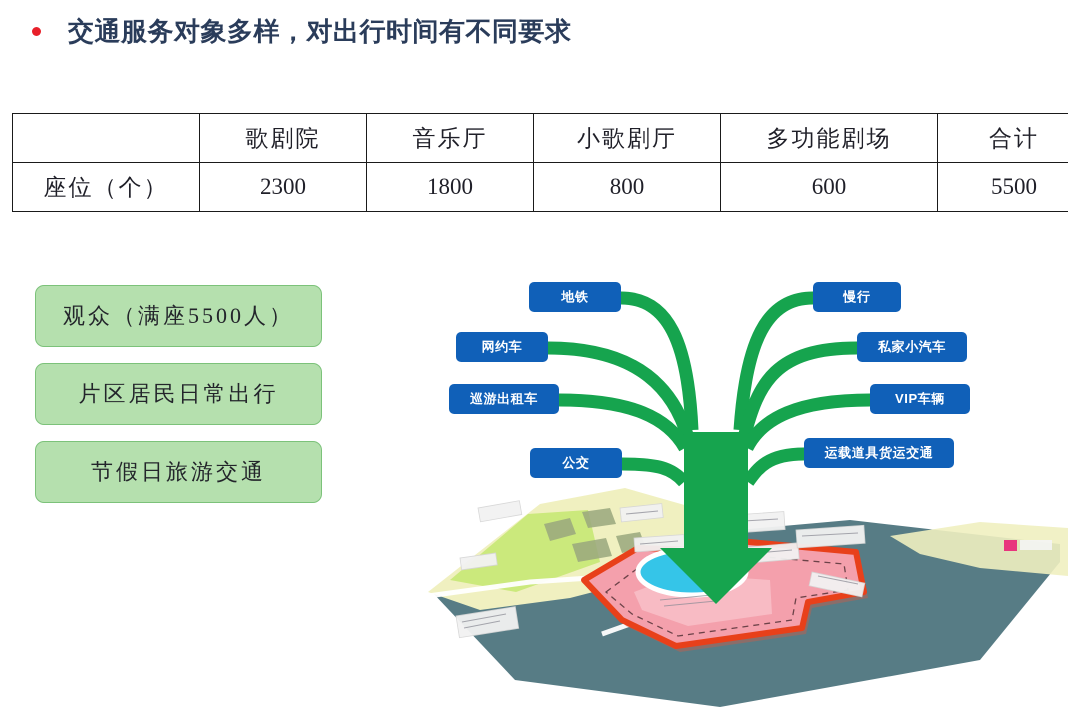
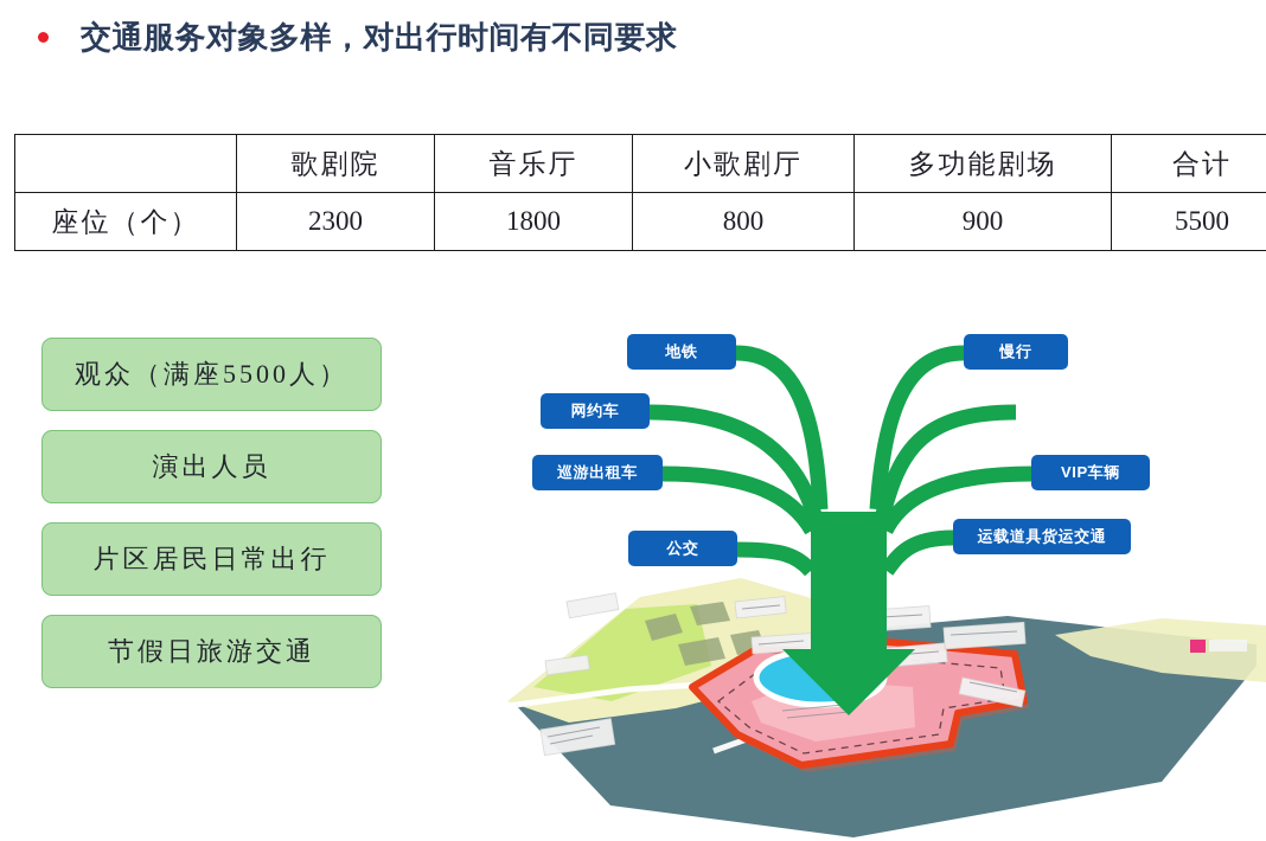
  交通服务对象多样，对出行时间有不同要求
  	歌剧院	音乐厅	小歌剧厅	多功能剧场	合计
- 座位（个）	2300	1800	800	600	5500
+ 座位（个）	2300	1800	800	900	5500
  观众（满座5500人）
+ 演出人员
  片区居民日常出行
  节假日旅游交通
  地铁
  网约车
  巡游出租车
  公交
  慢行
- 私家小汽车
  VIP车辆
  运载道具货运交通
